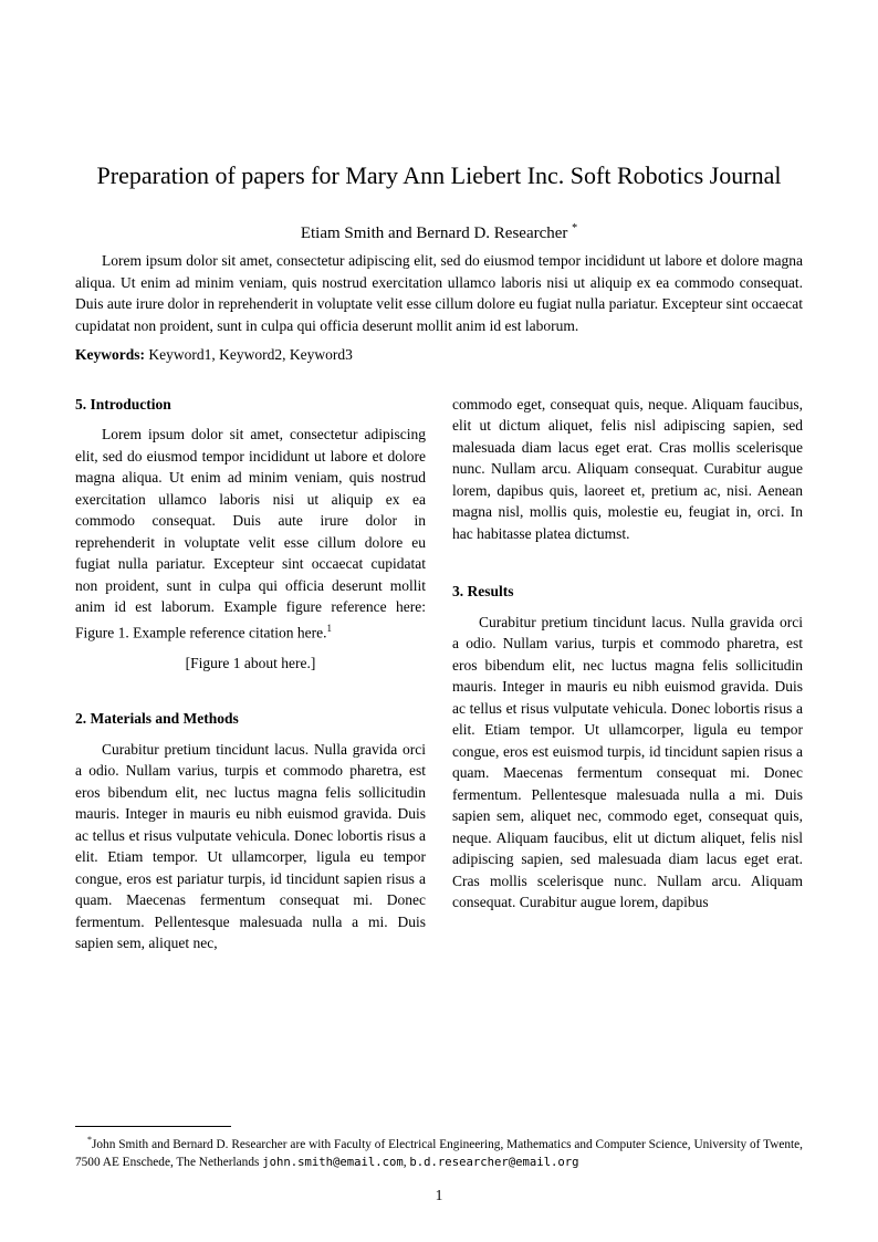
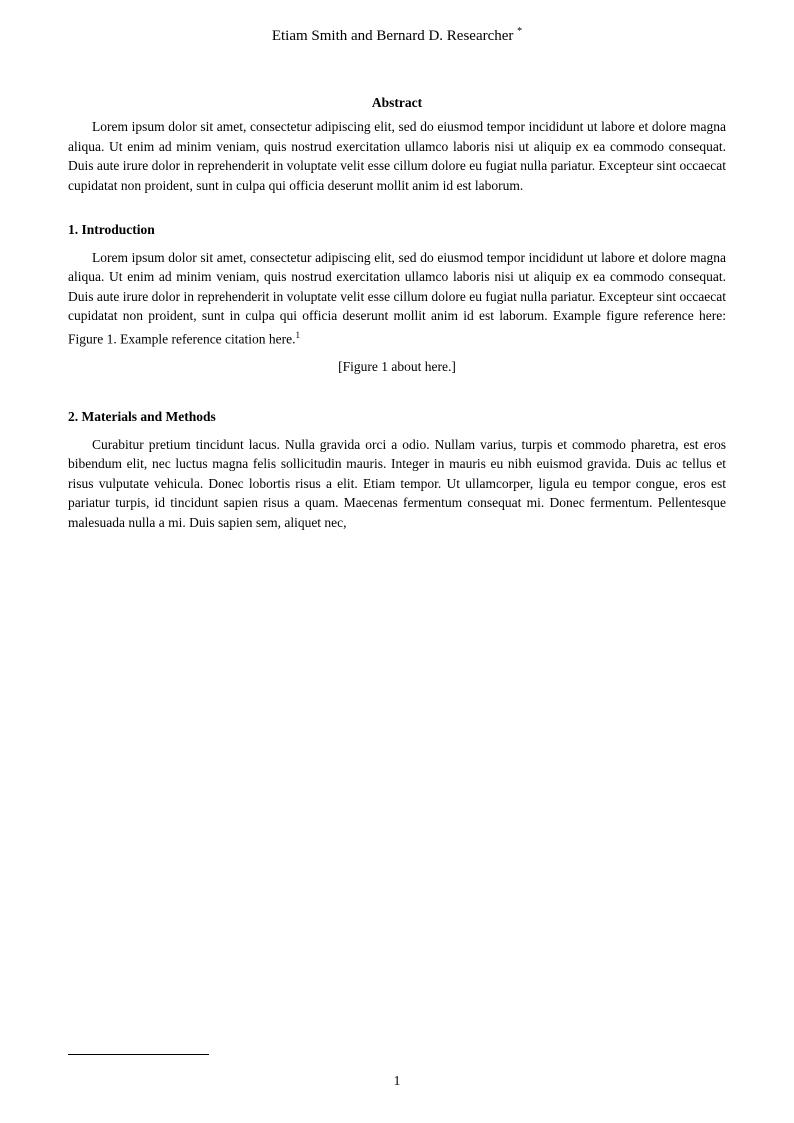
- Preparation of papers for Mary Ann Liebert Inc. Soft Robotics Journal
  Etiam Smith and Bernard D. Researcher *
+ Abstract
  Lorem ipsum dolor sit amet, consectetur adipiscing elit, sed do eiusmod tempor incididunt ut labore et dolore magna aliqua. Ut enim ad minim veniam, quis nostrud exercitation ullamco laboris nisi ut aliquip ex ea commodo consequat. Duis aute irure dolor in reprehenderit in voluptate velit esse cillum dolore eu fugiat nulla pariatur. Excepteur sint occaecat cupidatat non proident, sunt in culpa qui officia deserunt mollit anim id est laborum.
- Keywords: Keyword1, Keyword2, Keyword3
- 5. Introduction
+ 1. Introduction
  Lorem ipsum dolor sit amet, consectetur adipiscing elit, sed do eiusmod tempor incididunt ut labore et dolore magna aliqua. Ut enim ad minim veniam, quis nostrud exercitation ullamco laboris nisi ut aliquip ex ea commodo consequat. Duis aute irure dolor in reprehenderit in voluptate velit esse cillum dolore eu fugiat nulla pariatur. Excepteur sint occaecat cupidatat non proident, sunt in culpa qui officia deserunt mollit anim id est laborum. Example figure reference here: Figure 1. Example reference citation here.1
  [Figure 1 about here.]
  2. Materials and Methods
  Curabitur pretium tincidunt lacus. Nulla gravida orci a odio. Nullam varius, turpis et commodo pharetra, est eros bibendum elit, nec luctus magna felis sollicitudin mauris. Integer in mauris eu nibh euismod gravida. Duis ac tellus et risus vulputate vehicula. Donec lobortis risus a elit. Etiam tempor. Ut ullamcorper, ligula eu tempor congue, eros est pariatur turpis, id tincidunt sapien risus a quam. Maecenas fermentum consequat mi. Donec fermentum. Pellentesque malesuada nulla a mi. Duis sapien sem, aliquet nec,
- commodo eget, consequat quis, neque. Aliquam faucibus, elit ut dictum aliquet, felis nisl adipiscing sapien, sed malesuada diam lacus eget erat. Cras mollis scelerisque nunc. Nullam arcu. Aliquam consequat. Curabitur augue lorem, dapibus quis, laoreet et, pretium ac, nisi. Aenean magna nisl, mollis quis, molestie eu, feugiat in, orci. In hac habitasse platea dictumst.
- 3. Results
- Curabitur pretium tincidunt lacus. Nulla gravida orci a odio. Nullam varius, turpis et commodo pharetra, est eros bibendum elit, nec luctus magna felis sollicitudin mauris. Integer in mauris eu nibh euismod gravida. Duis ac tellus et risus vulputate vehicula. Donec lobortis risus a elit. Etiam tempor. Ut ullamcorper, ligula eu tempor congue, eros est euismod turpis, id tincidunt sapien risus a quam. Maecenas fermentum consequat mi. Donec fermentum. Pellentesque malesuada nulla a mi. Duis sapien sem, aliquet nec, commodo eget, consequat quis, neque. Aliquam faucibus, elit ut dictum aliquet, felis nisl adipiscing sapien, sed malesuada diam lacus eget erat. Cras mollis scelerisque nunc. Nullam arcu. Aliquam consequat. Curabitur augue lorem, dapibus
- *John Smith and Bernard D. Researcher are with Faculty of Electrical Engineering, Mathematics and Computer Science, University of Twente, 7500 AE Enschede, The Netherlands john.smith@email.com, b.d.researcher@email.org
  1
